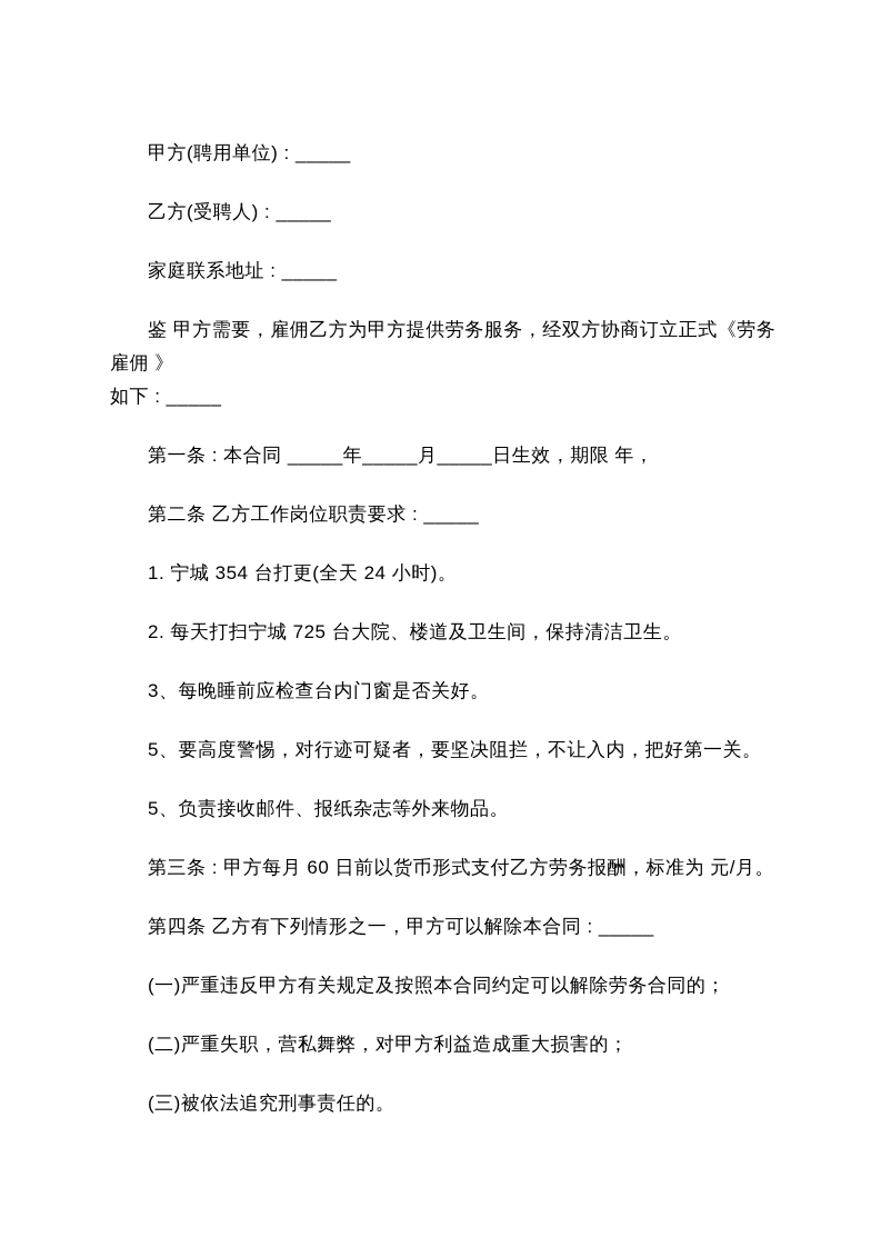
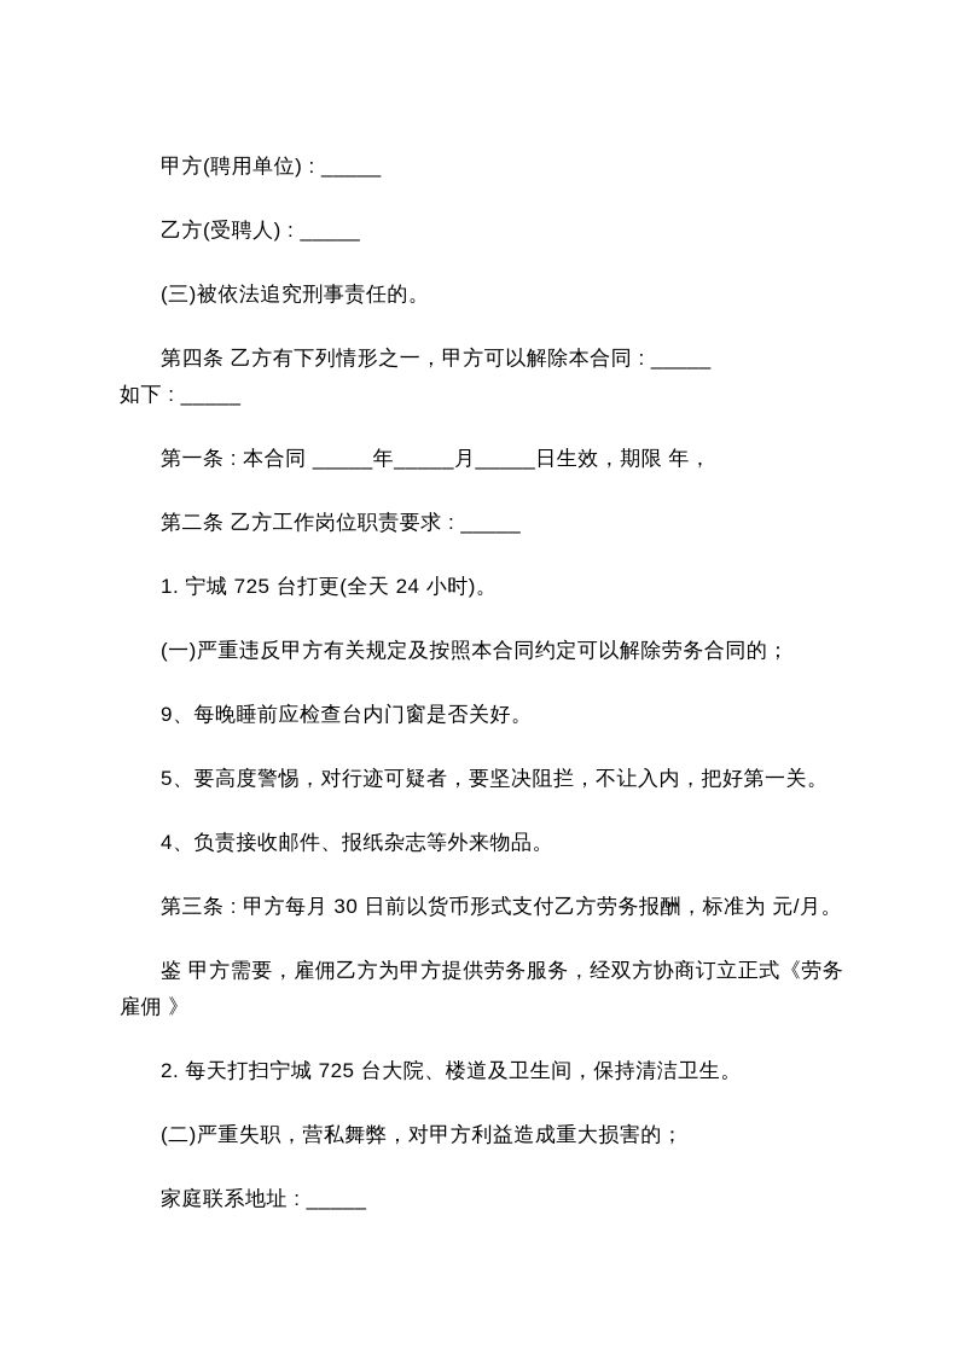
  甲方(聘用单位) : _____
  乙方(受聘人) : _____
- 家庭联系地址 : _____
+ (三)被依法追究刑事责任的。
- 鉴 甲方需要，雇佣乙方为甲方提供劳务服务，经双方协商订立正式《劳务雇佣 》
+ 第四条 乙方有下列情形之一，甲方可以解除本合同 : _____
  如下 : _____
  第一条 : 本合同 _____年_____月_____日生效，期限 年，
  第二条 乙方工作岗位职责要求 : _____
- 1. 宁城 354 台打更(全天 24 小时)。
+ 1. 宁城 725 台打更(全天 24 小时)。
- 2. 每天打扫宁城 725 台大院、楼道及卫生间，保持清洁卫生。
+ (一)严重违反甲方有关规定及按照本合同约定可以解除劳务合同的；
- 3、每晚睡前应检查台内门窗是否关好。
+ 9、每晚睡前应检查台内门窗是否关好。
  5、要高度警惕，对行迹可疑者，要坚决阻拦，不让入内，把好第一关。
- 5、负责接收邮件、报纸杂志等外来物品。
+ 4、负责接收邮件、报纸杂志等外来物品。
- 第三条 : 甲方每月 60 日前以货币形式支付乙方劳务报酬，标准为 元/月。
+ 第三条 : 甲方每月 30 日前以货币形式支付乙方劳务报酬，标准为 元/月。
- 第四条 乙方有下列情形之一，甲方可以解除本合同 : _____
+ 鉴 甲方需要，雇佣乙方为甲方提供劳务服务，经双方协商订立正式《劳务雇佣 》
- (一)严重违反甲方有关规定及按照本合同约定可以解除劳务合同的；
+ 2. 每天打扫宁城 725 台大院、楼道及卫生间，保持清洁卫生。
  (二)严重失职，营私舞弊，对甲方利益造成重大损害的；
- (三)被依法追究刑事责任的。
+ 家庭联系地址 : _____
